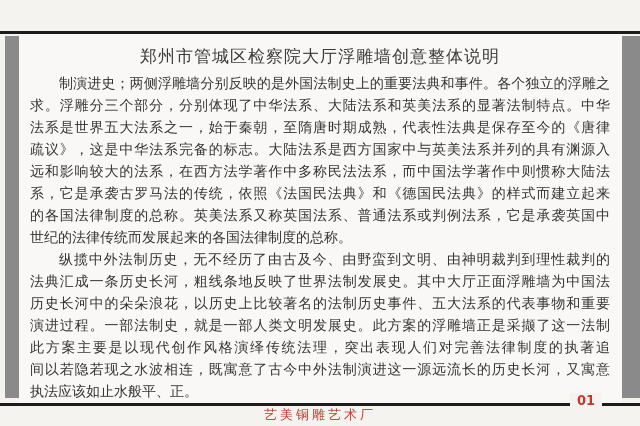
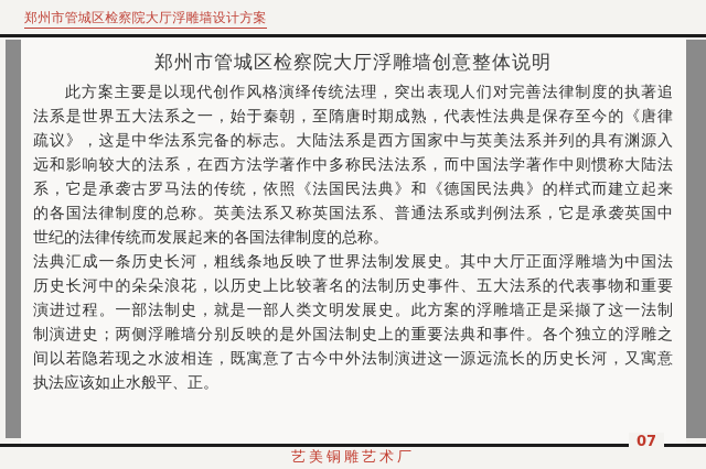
+ 郑州市管城区检察院大厅浮雕墙设计方案
  郑州市管城区检察院大厅浮雕墙创意整体说明
- 制演进史；两侧浮雕墙分别反映的是外国法制史上的重要法典和事件。各个独立的浮雕之
+ 此方案主要是以现代创作风格演绎传统法理，突出表现人们对完善法律制度的执著追
- 求。浮雕分三个部分，分别体现了中华法系、大陆法系和英美法系的显著法制特点。中华
  法系是世界五大法系之一，始于秦朝，至隋唐时期成熟，代表性法典是保存至今的《唐律
  疏议》，这是中华法系完备的标志。大陆法系是西方国家中与英美法系并列的具有渊源入
  远和影响较大的法系，在西方法学著作中多称民法法系，而中国法学著作中则惯称大陆法
  系，它是承袭古罗马法的传统，依照《法国民法典》和《德国民法典》的样式而建立起来
  的各国法律制度的总称。英美法系又称英国法系、普通法系或判例法系，它是承袭英国中
  世纪的法律传统而发展起来的各国法律制度的总称。
- 纵揽中外法制历史，无不经历了由古及今、由野蛮到文明、由神明裁判到理性裁判的
  法典汇成一条历史长河，粗线条地反映了世界法制发展史。其中大厅正面浮雕墙为中国法
  历史长河中的朵朵浪花，以历史上比较著名的法制历史事件、五大法系的代表事物和重要
  演进过程。一部法制史，就是一部人类文明发展史。此方案的浮雕墙正是采撷了这一法制
- 此方案主要是以现代创作风格演绎传统法理，突出表现人们对完善法律制度的执著追
+ 制演进史；两侧浮雕墙分别反映的是外国法制史上的重要法典和事件。各个独立的浮雕之
  间以若隐若现之水波相连，既寓意了古今中外法制演进这一源远流长的历史长河，又寓意
  执法应该如止水般平、正。
- 01
+ 07
  艺美铜雕艺术厂
